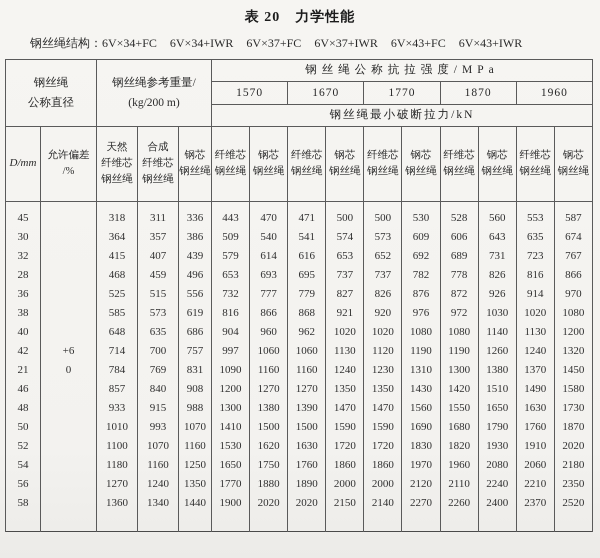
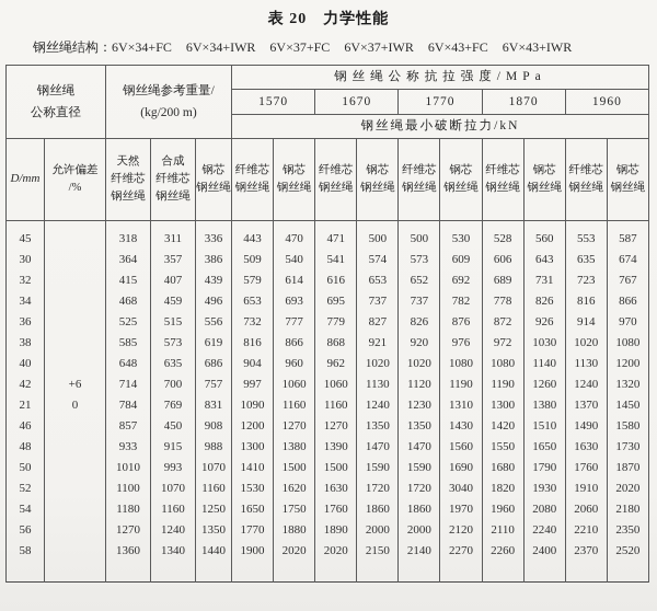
  表 20 力学性能
  钢丝绳结构：6V×34+FC 6V×34+IWR 6V×37+FC 6V×37+IWR 6V×43+FC 6V×43+IWR
  钢丝绳 公称直径	钢丝绳参考重量/ (kg/200 m)	钢丝绳公称抗拉强度/MPa
  1570	1670	1770	1870	1960
  钢丝绳最小破断拉力/kN
  D/mm	允许偏差 /%	天然 纤维芯 钢丝绳	合成 纤维芯 钢丝绳	钢芯 钢丝绳	纤维芯 钢丝绳	钢芯 钢丝绳	纤维芯 钢丝绳	钢芯 钢丝绳	纤维芯 钢丝绳	钢芯 钢丝绳	纤维芯 钢丝绳	钢芯 钢丝绳	纤维芯 钢丝绳	钢芯 钢丝绳
  45		318	311	336	443	470	471	500	500	530	528	560	553	587
  30		364	357	386	509	540	541	574	573	609	606	643	635	674
  32		415	407	439	579	614	616	653	652	692	689	731	723	767
- 28		468	459	496	653	693	695	737	737	782	778	826	816	866
+ 34		468	459	496	653	693	695	737	737	782	778	826	816	866
  36		525	515	556	732	777	779	827	826	876	872	926	914	970
  38		585	573	619	816	866	868	921	920	976	972	1030	1020	1080
  40		648	635	686	904	960	962	1020	1020	1080	1080	1140	1130	1200
  42	+6	714	700	757	997	1060	1060	1130	1120	1190	1190	1260	1240	1320
  21	0	784	769	831	1090	1160	1160	1240	1230	1310	1300	1380	1370	1450
- 46		857	840	908	1200	1270	1270	1350	1350	1430	1420	1510	1490	1580
+ 46		857	450	908	1200	1270	1270	1350	1350	1430	1420	1510	1490	1580
  48		933	915	988	1300	1380	1390	1470	1470	1560	1550	1650	1630	1730
  50		1010	993	1070	1410	1500	1500	1590	1590	1690	1680	1790	1760	1870
- 52		1100	1070	1160	1530	1620	1630	1720	1720	1830	1820	1930	1910	2020
+ 52		1100	1070	1160	1530	1620	1630	1720	1720	3040	1820	1930	1910	2020
  54		1180	1160	1250	1650	1750	1760	1860	1860	1970	1960	2080	2060	2180
  56		1270	1240	1350	1770	1880	1890	2000	2000	2120	2110	2240	2210	2350
  58		1360	1340	1440	1900	2020	2020	2150	2140	2270	2260	2400	2370	2520
